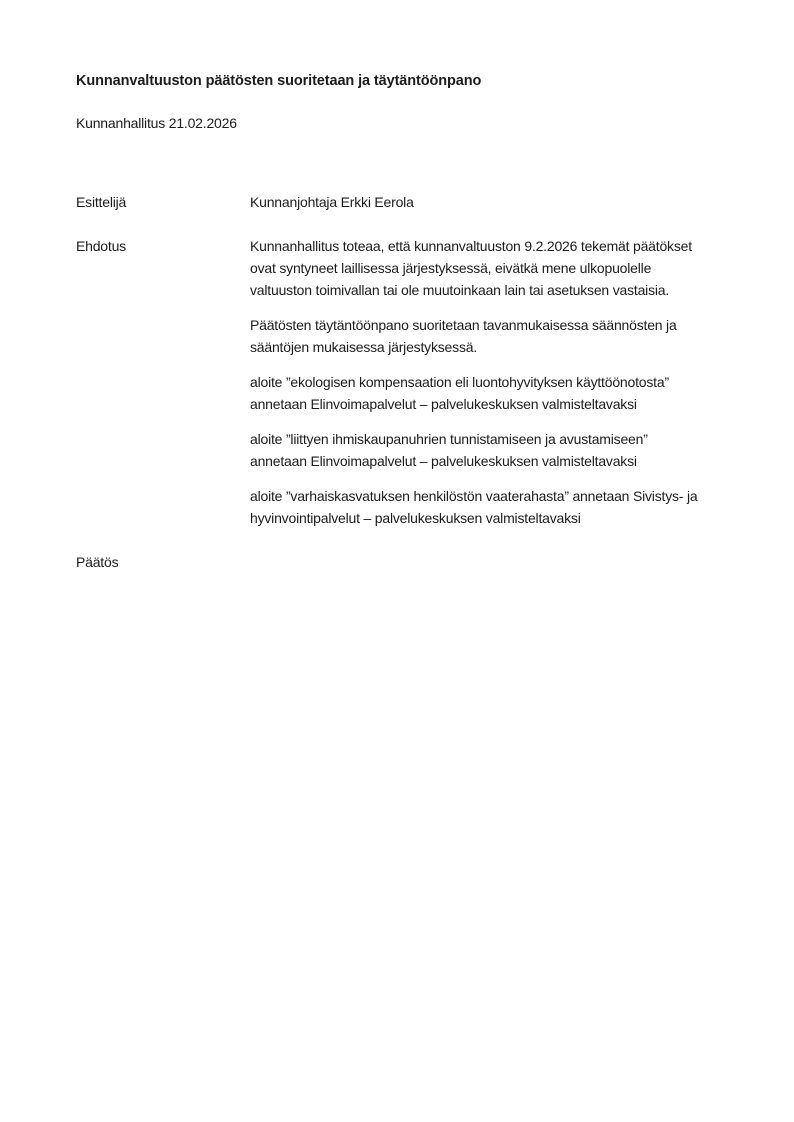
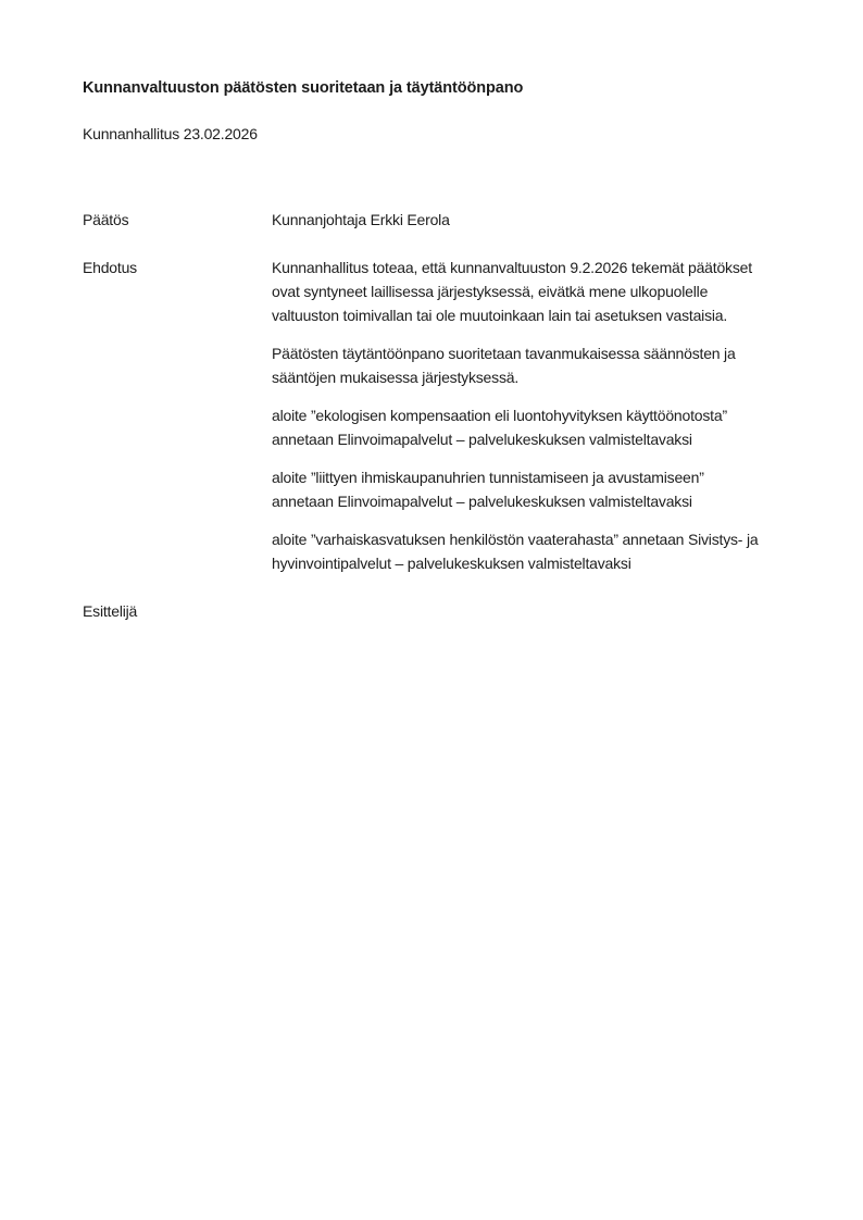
  Kunnanvaltuuston päätösten suoritetaan ja täytäntöönpano
- Kunnanhallitus 21.02.2026
+ Kunnanhallitus 23.02.2026
- Esittelijä
+ Päätös
  Kunnanjohtaja Erkki Eerola
  Ehdotus
  Kunnanhallitus toteaa, että kunnanvaltuuston 9.2.2026 tekemät päätökset
  ovat syntyneet laillisessa järjestyksessä, eivätkä mene ulkopuolelle
  valtuuston toimivallan tai ole muutoinkaan lain tai asetuksen vastaisia.
  Päätösten täytäntöönpano suoritetaan tavanmukaisessa säännösten ja
  sääntöjen mukaisessa järjestyksessä.
  aloite ”ekologisen kompensaation eli luontohyvityksen käyttöönotosta”
  annetaan Elinvoimapalvelut – palvelukeskuksen valmisteltavaksi
  aloite ”liittyen ihmiskaupanuhrien tunnistamiseen ja avustamiseen”
  annetaan Elinvoimapalvelut – palvelukeskuksen valmisteltavaksi
  aloite ”varhaiskasvatuksen henkilöstön vaaterahasta” annetaan Sivistys- ja
  hyvinvointipalvelut – palvelukeskuksen valmisteltavaksi
- Päätös
+ Esittelijä
